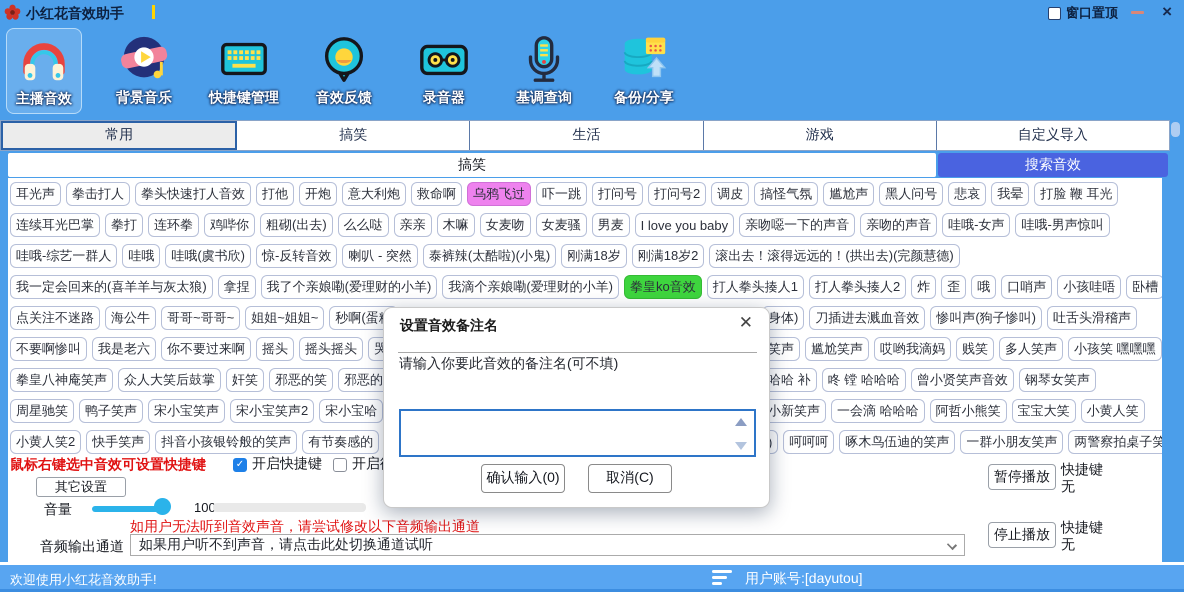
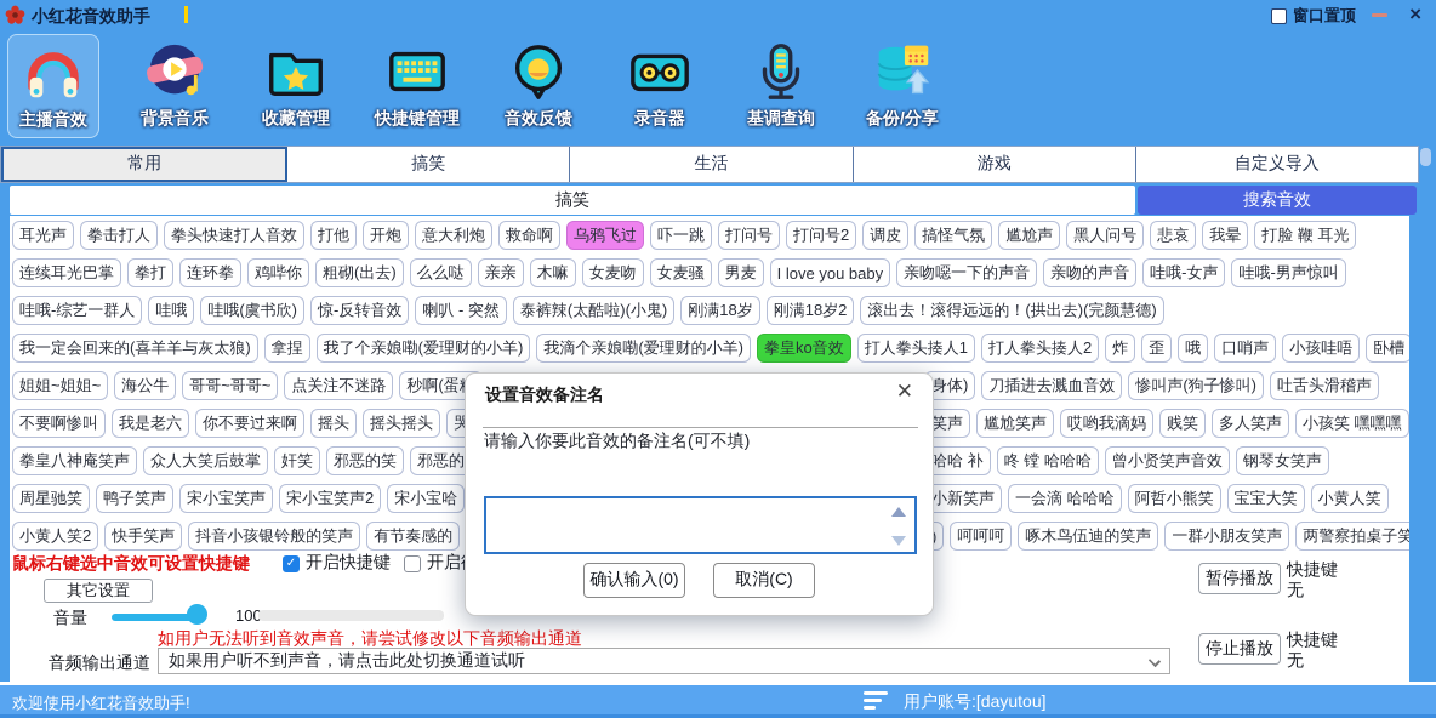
  小红花音效助手
  窗口置顶
  ×
  主播音效
  背景音乐
+ 收藏管理
  快捷键管理
  音效反馈
  录音器
  基调查询
  备份/分享
  常用
  搞笑
  生活
  游戏
  自定义导入
  搞笑
  搜索音效
  耳光声
  拳击打人
  拳头快速打人音效
  打他
  开炮
  意大利炮
  救命啊
  乌鸦飞过
  吓一跳
  打问号
  打问号2
  调皮
  搞怪气氛
  尴尬声
  黑人问号
  悲哀
  我晕
  打脸 鞭 耳光
  连续耳光巴掌
  拳打
  连环拳
  鸡哔你
  粗砌(出去)
  么么哒
  亲亲
  木嘛
  女麦吻
  女麦骚
  男麦
  I love you baby
  亲吻噁一下的声音
  亲吻的声音
  哇哦-女声
  哇哦-男声惊叫
  哇哦-综艺一群人
  哇哦
  哇哦(虞书欣)
  惊-反转音效
  喇叭 - 突然
  泰裤辣(太酷啦)(小鬼)
  刚满18岁
  刚满18岁2
  滚出去！滚得远远的！(拱出去)(完颜慧德)
  我一定会回来的(喜羊羊与灰太狼)
  拿捏
  我了个亲娘嘞(爱理财的小羊)
  我滴个亲娘嘞(爱理财的小羊)
  拳皇ko音效
  打人拳头揍人1
  打人拳头揍人2
  炸
  歪
  哦
  口哨声
  小孩哇唔
  卧槽
- 点关注不迷路
+ 姐姐~姐姐~
  海公牛
  哥哥~哥哥~
- 姐姐~姐姐~
+ 点关注不迷路
  秒啊(蛋
  身体)
  刀插进去溅血音效
  惨叫声(狗子惨叫)
  吐舌头滑稽声
  不要啊惨叫
  我是老六
  你不要过来啊
  摇头
  摇头摇头
  哭
  笑声
  尴尬笑声
  哎哟我滴妈
  贱笑
  多人笑声
  小孩笑 嘿嘿嘿
  拳皇八神庵笑声
  众人大笑后鼓掌
  奸笑
  邪恶的笑
  邪恶的
  哈哈 补
  咚 镗 哈哈哈
  曾小贤笑声音效
  钢琴女笑声
  周星驰笑
  鸭子笑声
  宋小宝笑声
  宋小宝笑声2
  宋小宝哈
  小新笑声
  一会滴 哈哈哈
  阿哲小熊笑
  宝宝大笑
  小黄人笑
  小黄人笑2
  快手笑声
  抖音小孩银铃般的笑声
  有节奏感的
  )
  呵呵呵
  啄木鸟伍迪的笑声
  一群小朋友笑声
  两警察拍桌子笑
  鼠标右键选中音效可设置快捷键
  ✓
  开启快捷键
  其它设置
  音量
  如用户无法听到音效声音，请尝试修改以下音频输出通道
  音频输出通道
  如果用户听不到声音，请点击此处切换通道试听
  暂停播放
  快捷键
  无
  停止播放
  快捷键
  无
  设置音效备注名
  ✕
  请输入你要此音效的备注名(可不填)
  确认输入(0)
  取消(C)
  欢迎使用小红花音效助手!
  用户账号:[dayutou]
